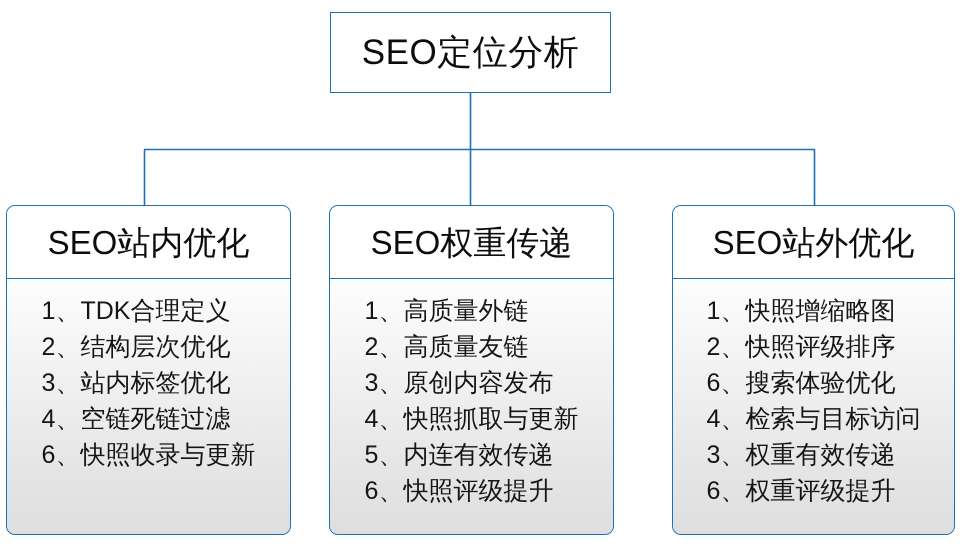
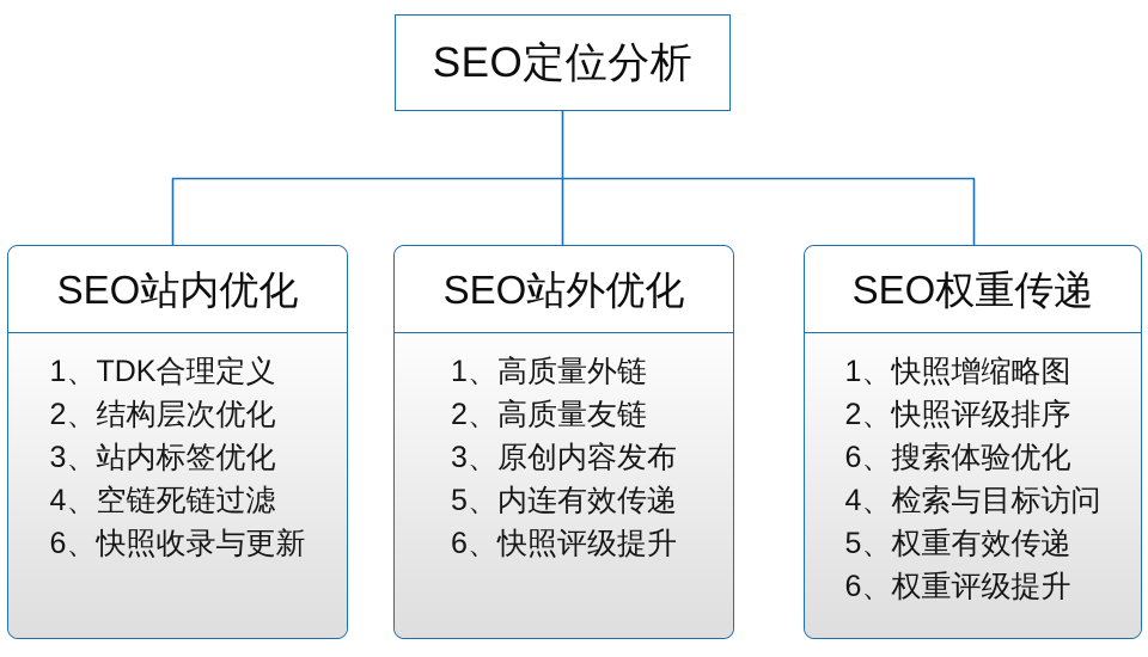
  SEO定位分析
  SEO站内优化
  1、TDK合理定义
  2、结构层次优化
  3、站内标签优化
  4、空链死链过滤
  6、快照收录与更新
- SEO权重传递
+ SEO站外优化
  1、高质量外链
  2、高质量友链
  3、原创内容发布
- 4、快照抓取与更新
  5、内连有效传递
  6、快照评级提升
- SEO站外优化
+ SEO权重传递
  1、快照增缩略图
  2、快照评级排序
  6、搜索体验优化
  4、检索与目标访问
- 3、权重有效传递
+ 5、权重有效传递
  6、权重评级提升
